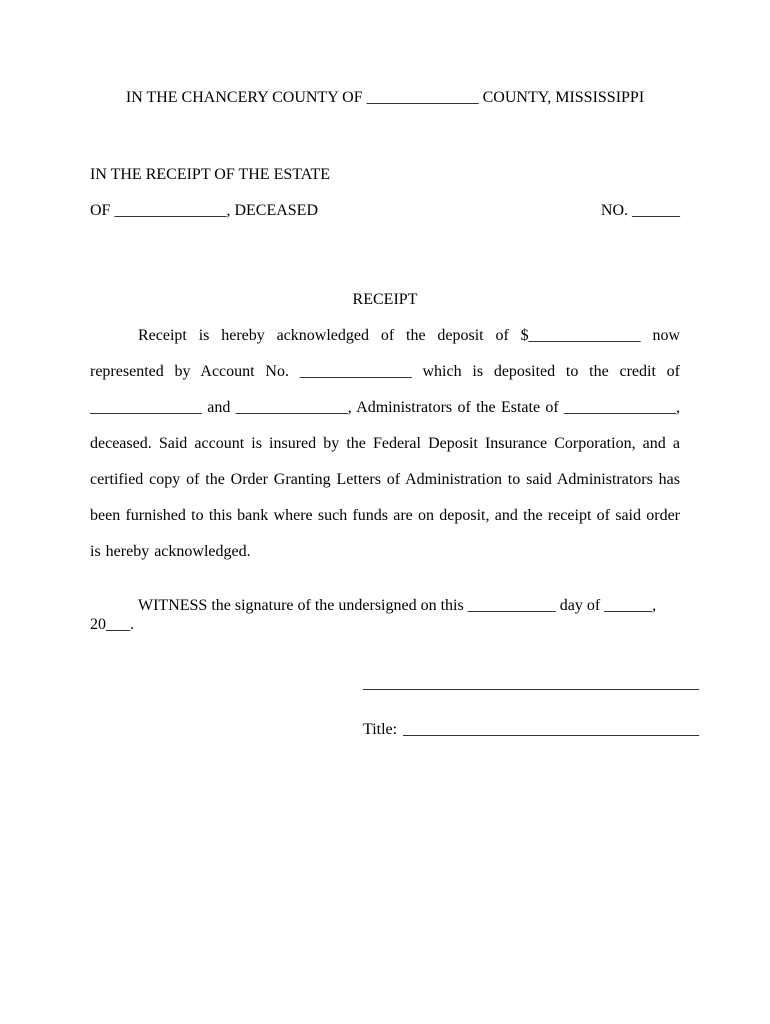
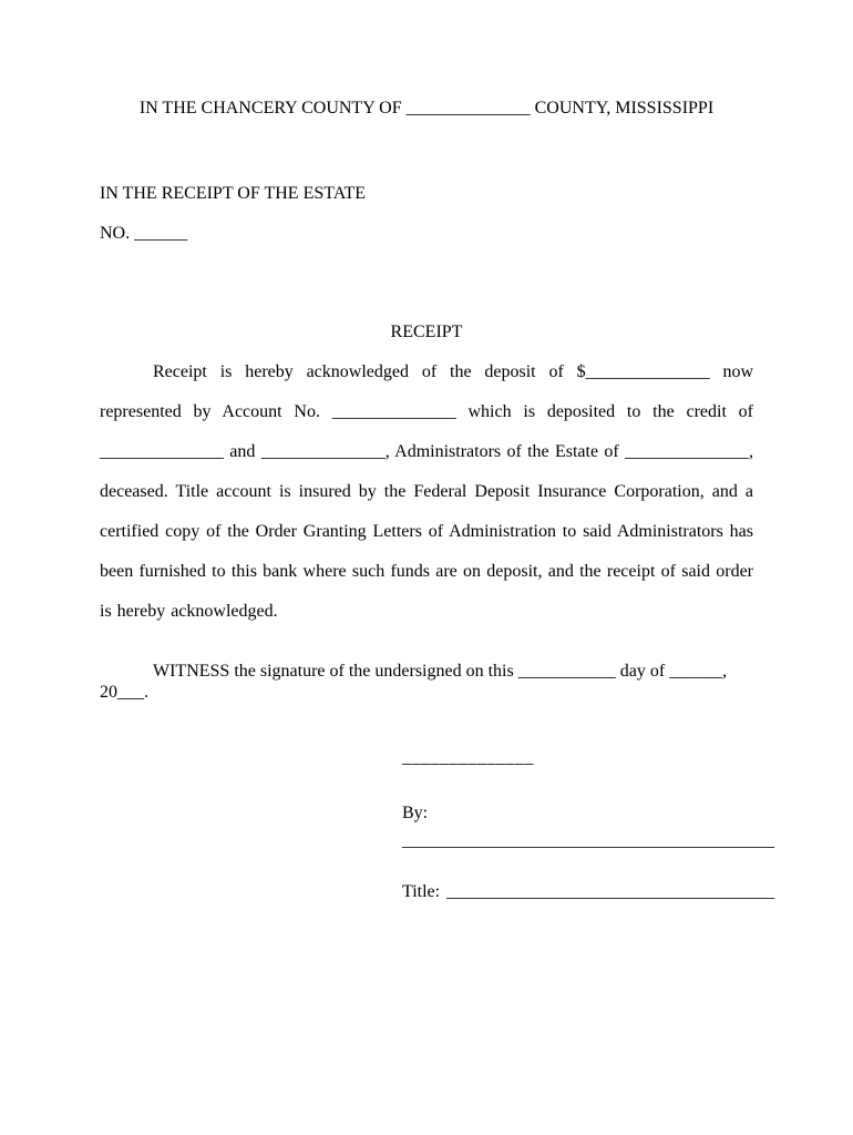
  IN THE CHANCERY COUNTY OF ______________ COUNTY, MISSISSIPPI
  IN THE RECEIPT OF THE ESTATE
- OF ______________, DECEASED
  NO. ______
  RECEIPT
- Receipt is hereby acknowledged of the deposit of $______________ now represented by Account No. ______________ which is deposited to the credit of ______________ and ______________, Administrators of the Estate of ______________, deceased. Said account is insured by the Federal Deposit Insurance Corporation, and a certified copy of the Order Granting Letters of Administration to said Administrators has been furnished to this bank where such funds are on deposit, and the receipt of said order is hereby acknowledged.
+ Receipt is hereby acknowledged of the deposit of $______________ now represented by Account No. ______________ which is deposited to the credit of ______________ and ______________, Administrators of the Estate of ______________, deceased. Title account is insured by the Federal Deposit Insurance Corporation, and a certified copy of the Order Granting Letters of Administration to said Administrators has been furnished to this bank where such funds are on deposit, and the receipt of said order is hereby acknowledged.
  WITNESS the signature of the undersigned on this ___________ day of ______, 20___.
+ ______________
+ By:
  __________________________________________
  Title: _____________________________________
